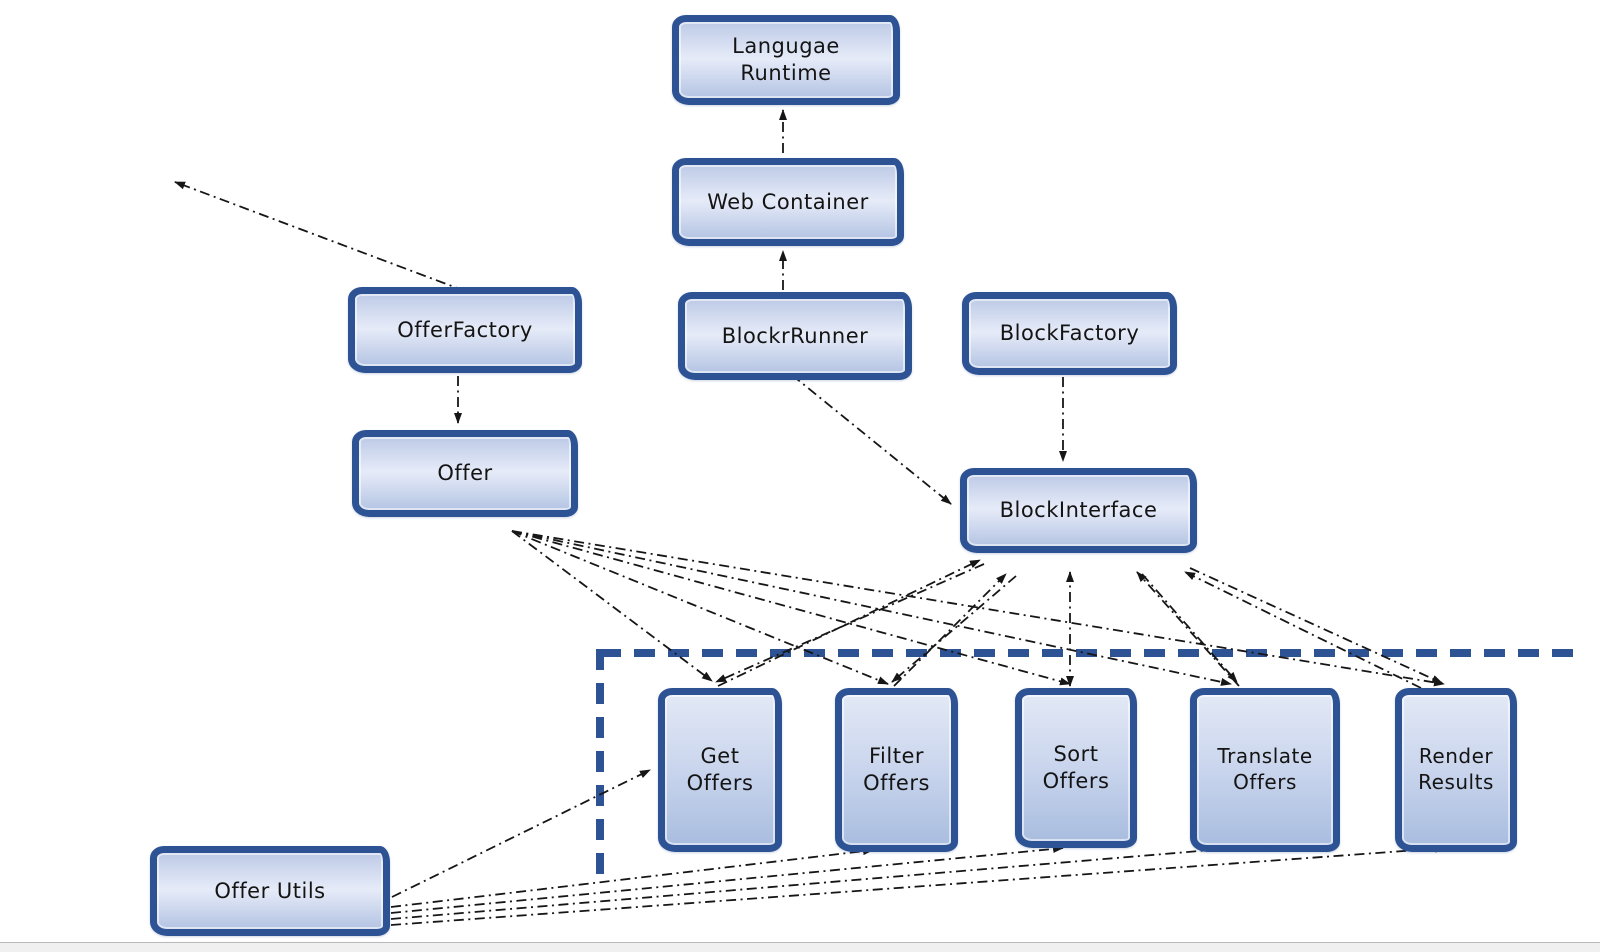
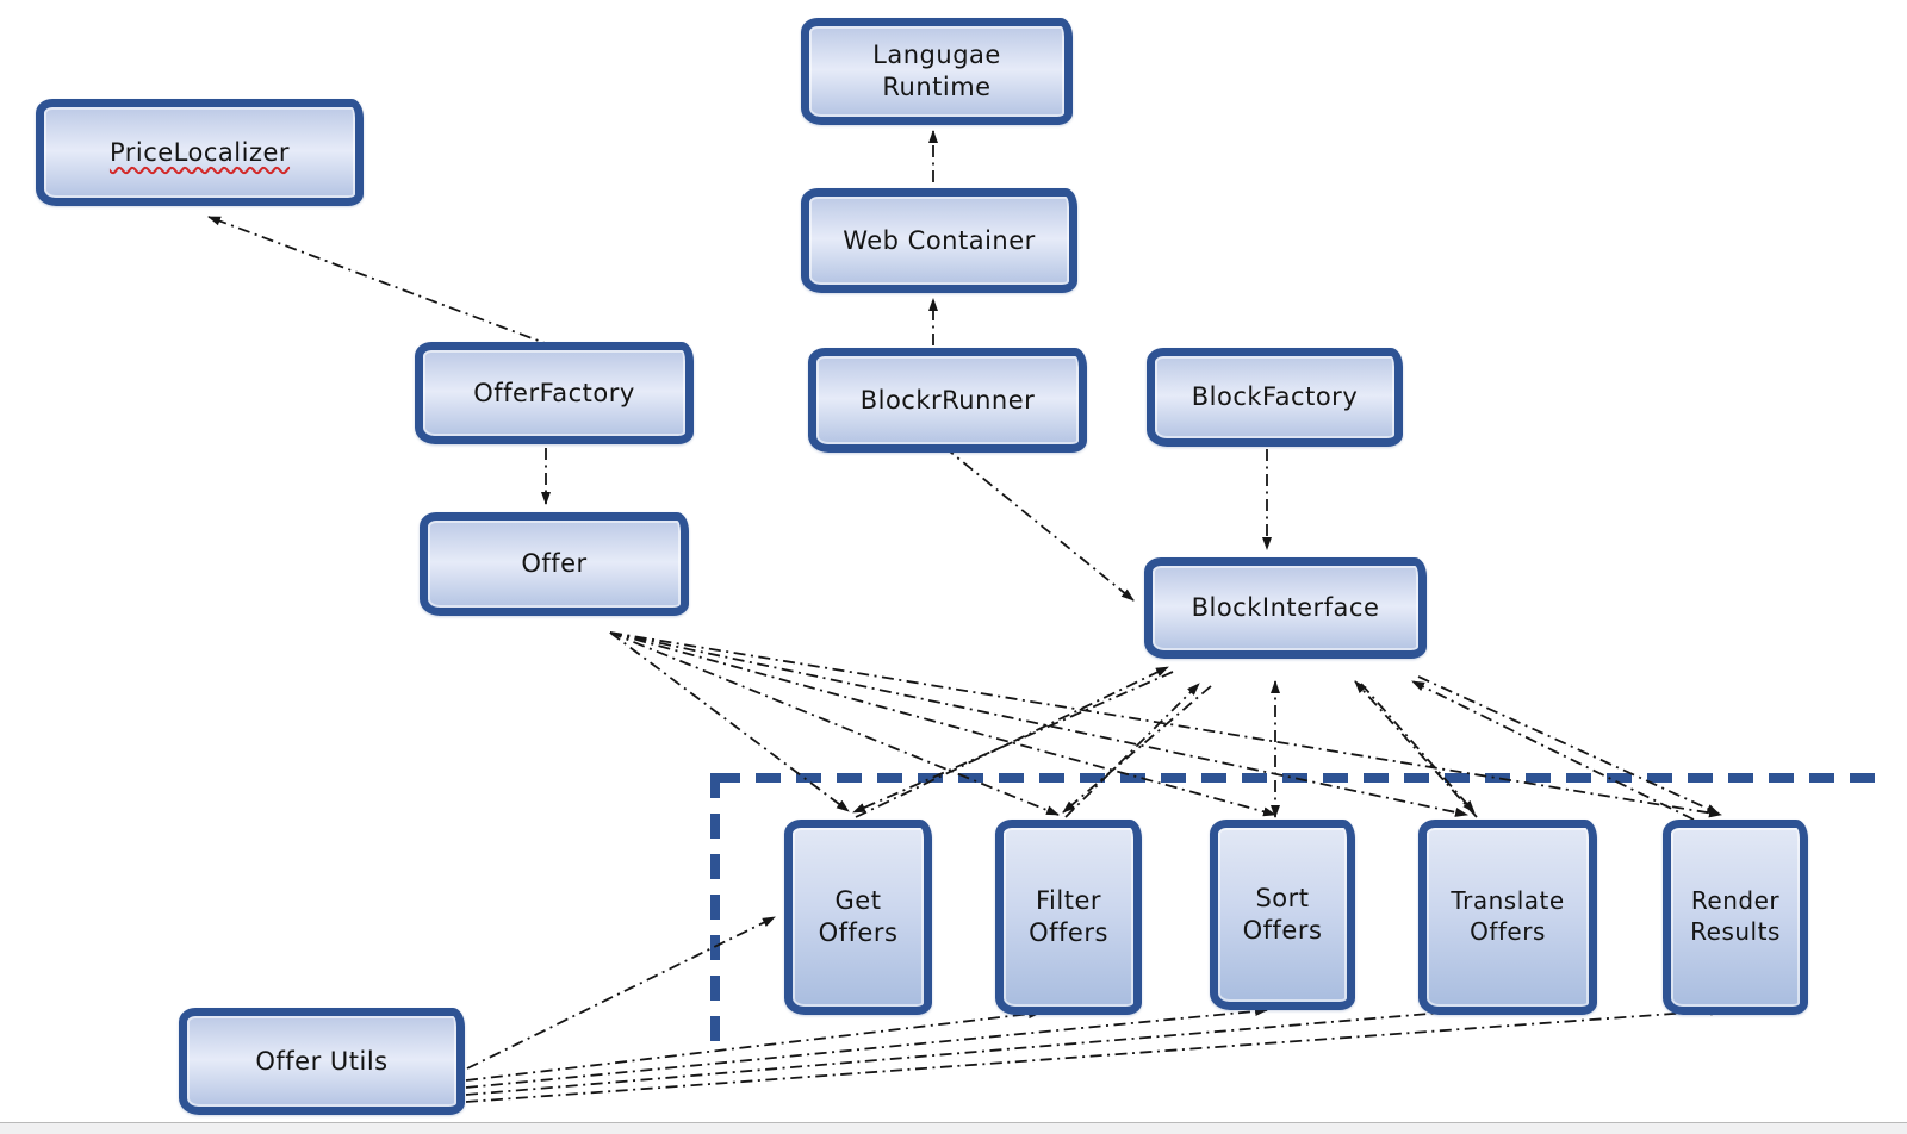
+ PriceLocalizer
  Langugae
  Runtime
  Web Container
  OfferFactory
  BlockrRunner
  BlockFactory
  Offer
  BlockInterface
  Get
  Offers
  Filter
  Offers
  Sort
  Offers
  Translate
  Offers
  Render
  Results
  Offer Utils
